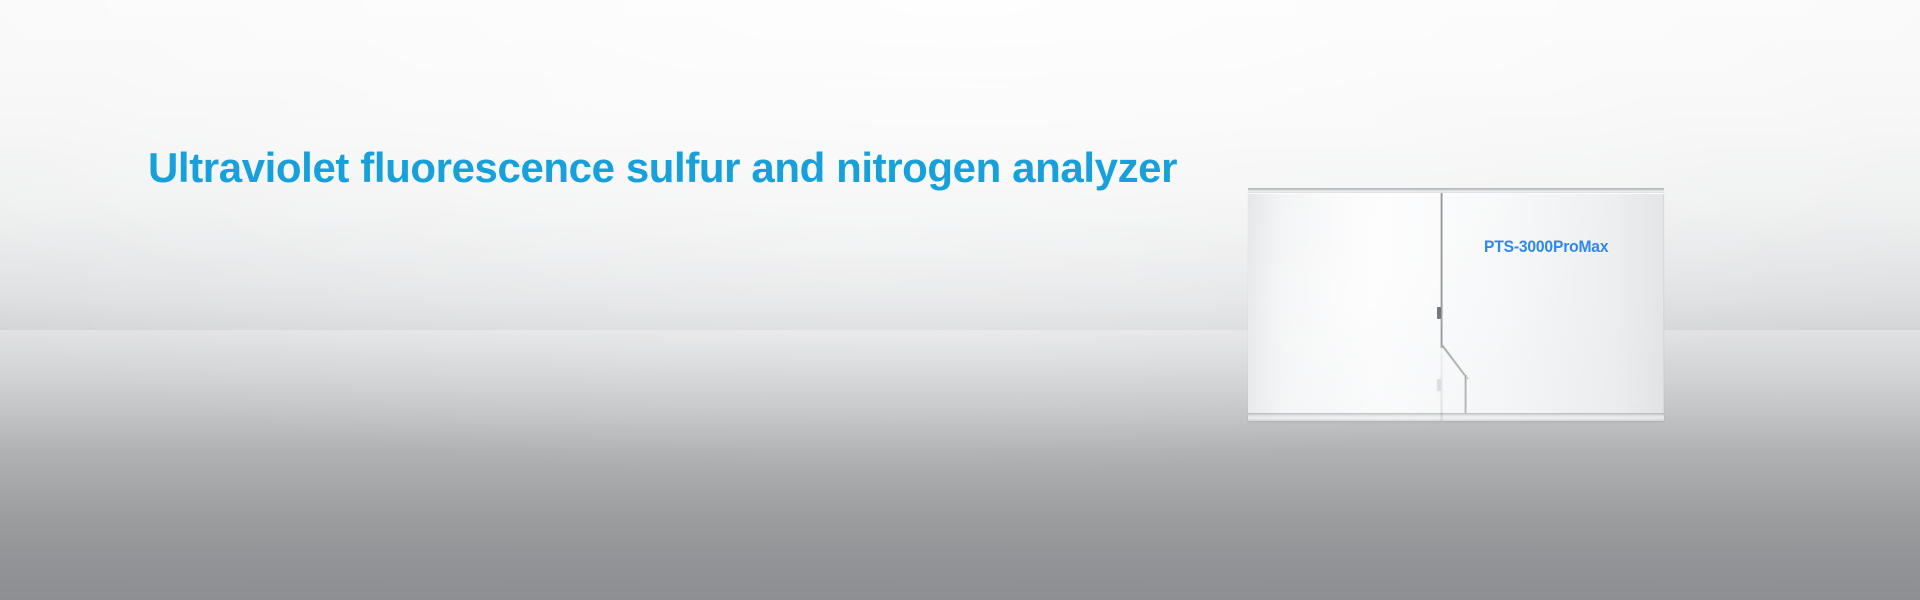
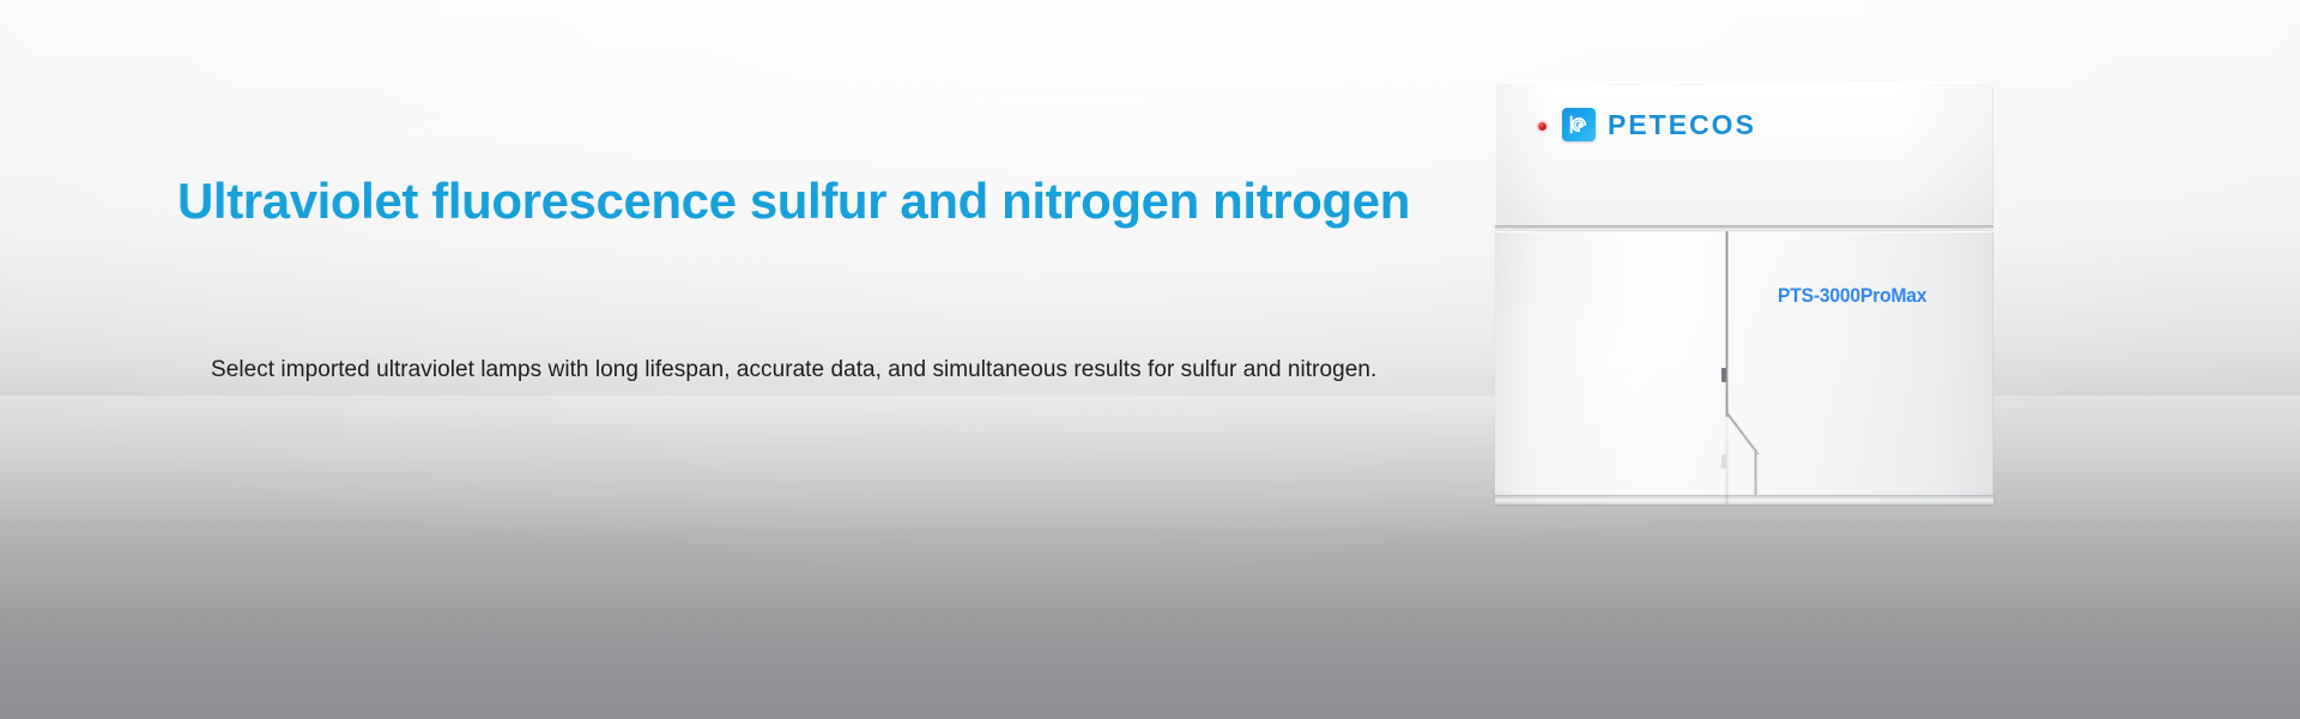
- Ultraviolet fluorescence sulfur and nitrogen analyzer
+ Ultraviolet fluorescence sulfur and nitrogen nitrogen
+ Select imported ultraviolet lamps with long lifespan, accurate data, and simultaneous results for sulfur and nitrogen.
+ PETECOS
  PTS-3000ProMax
